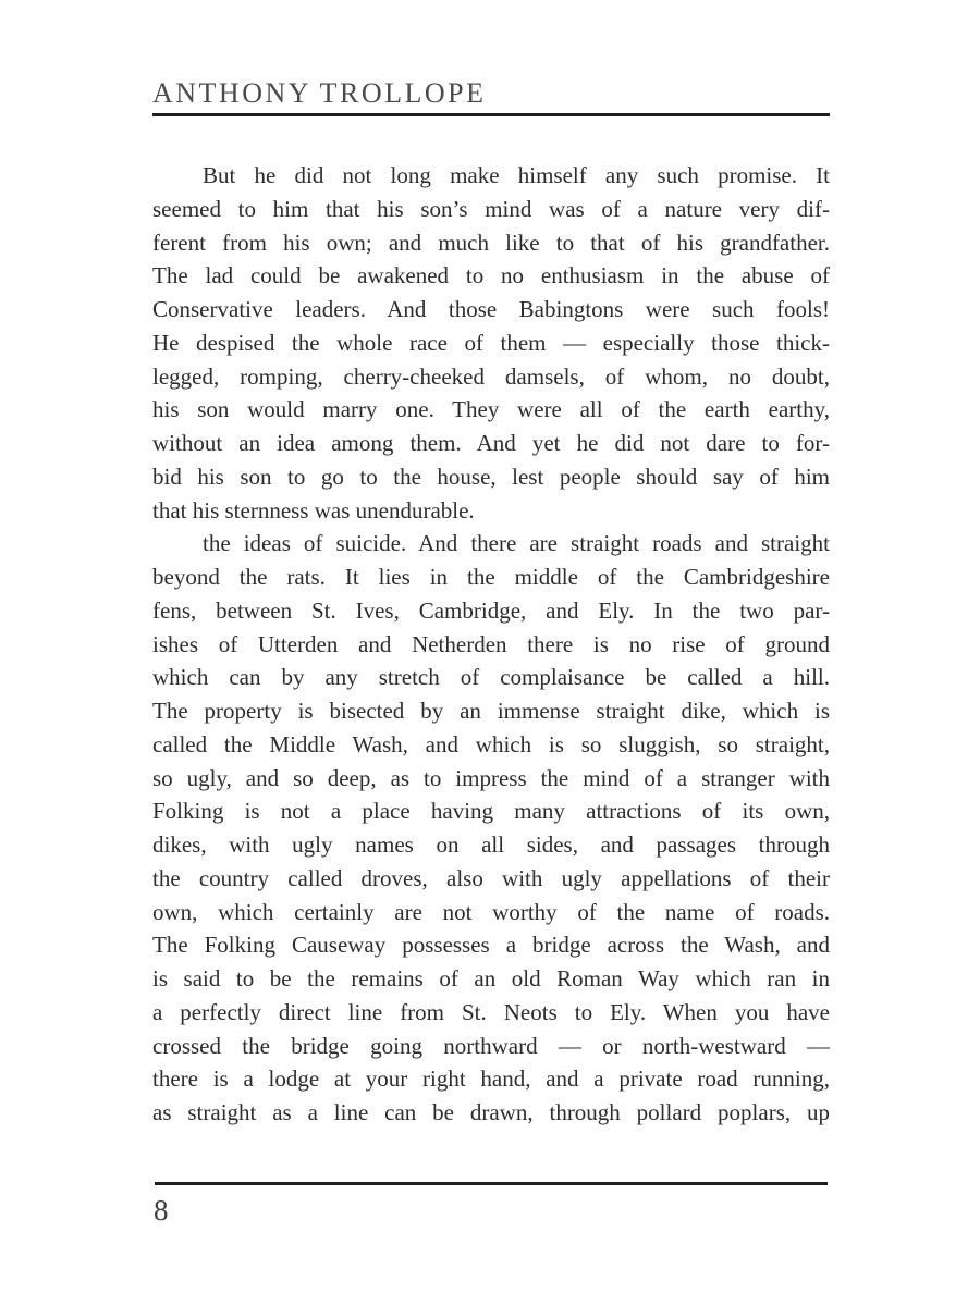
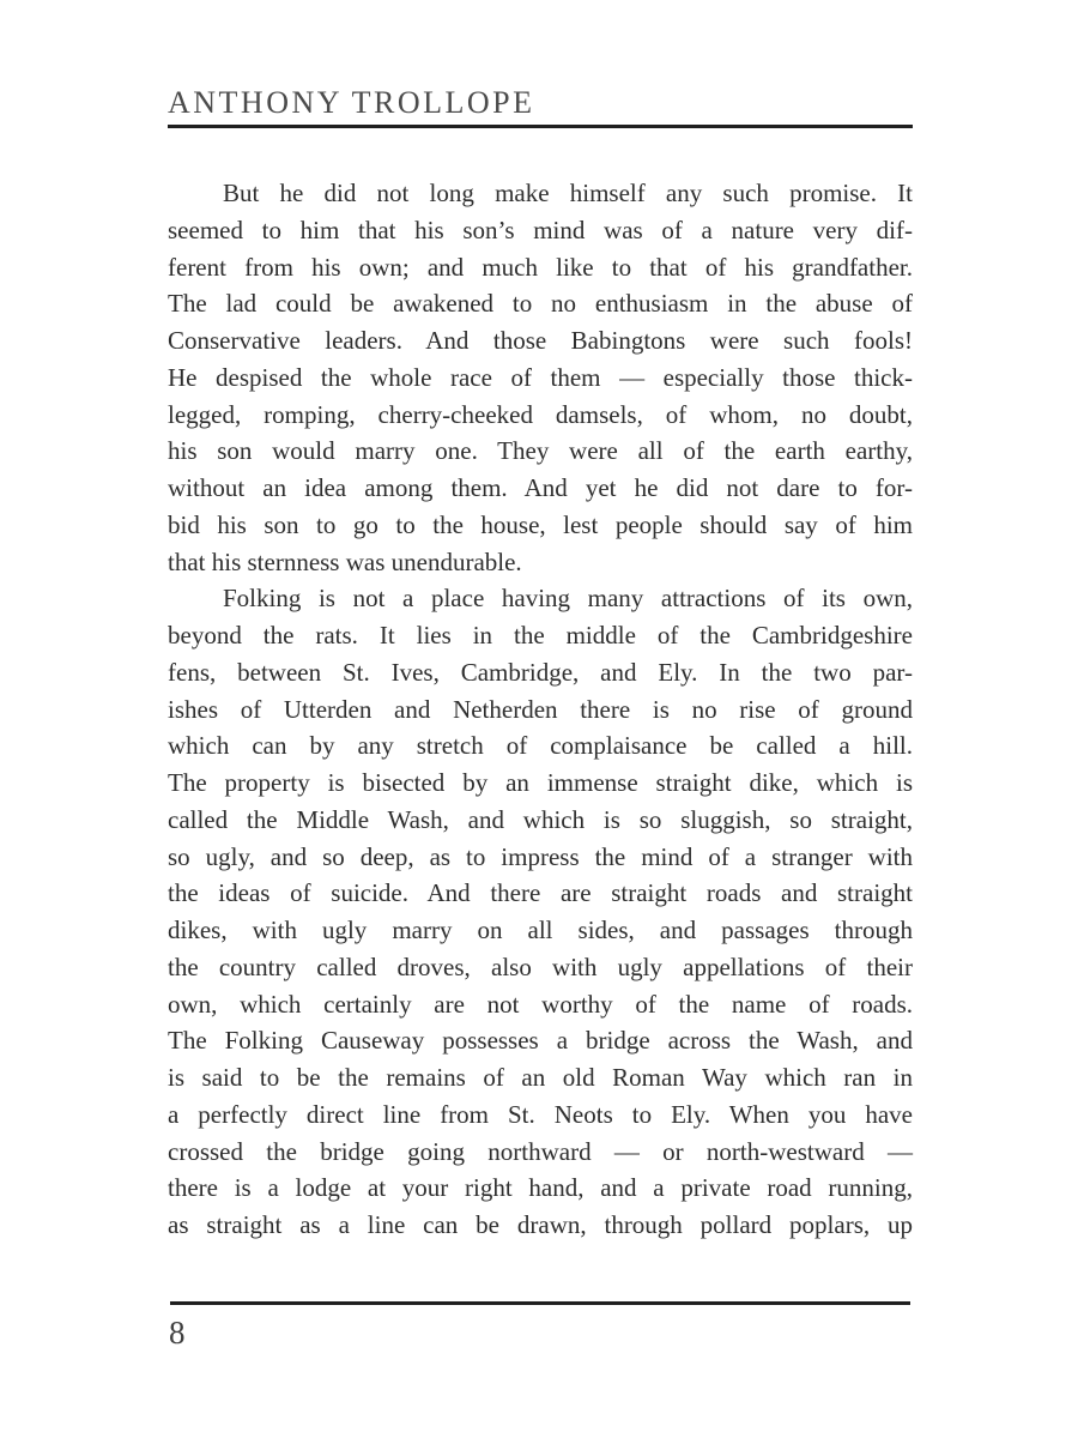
  ANTHONY TROLLOPE
  But he did not long make himself any such promise. It
  seemed to him that his son’s mind was of a nature very dif-
  ferent from his own; and much like to that of his grandfather.
  The lad could be awakened to no enthusiasm in the abuse of
  Conservative leaders. And those Babingtons were such fools!
  He despised the whole race of them — especially those thick-
  legged, romping, cherry-cheeked damsels, of whom, no doubt,
  his son would marry one. They were all of the earth earthy,
  without an idea among them. And yet he did not dare to for-
  bid his son to go to the house, lest people should say of him
  that his sternness was unendurable.
- the ideas of suicide. And there are straight roads and straight
+ Folking is not a place having many attractions of its own,
  beyond the rats. It lies in the middle of the Cambridgeshire
  fens, between St. Ives, Cambridge, and Ely. In the two par-
  ishes of Utterden and Netherden there is no rise of ground
  which can by any stretch of complaisance be called a hill.
  The property is bisected by an immense straight dike, which is
  called the Middle Wash, and which is so sluggish, so straight,
  so ugly, and so deep, as to impress the mind of a stranger with
- Folking is not a place having many attractions of its own,
+ the ideas of suicide. And there are straight roads and straight
- dikes, with ugly names on all sides, and passages through
+ dikes, with ugly marry on all sides, and passages through
  the country called droves, also with ugly appellations of their
  own, which certainly are not worthy of the name of roads.
  The Folking Causeway possesses a bridge across the Wash, and
  is said to be the remains of an old Roman Way which ran in
  a perfectly direct line from St. Neots to Ely. When you have
  crossed the bridge going northward — or north-westward —
  there is a lodge at your right hand, and a private road running,
  as straight as a line can be drawn, through pollard poplars, up
  8
